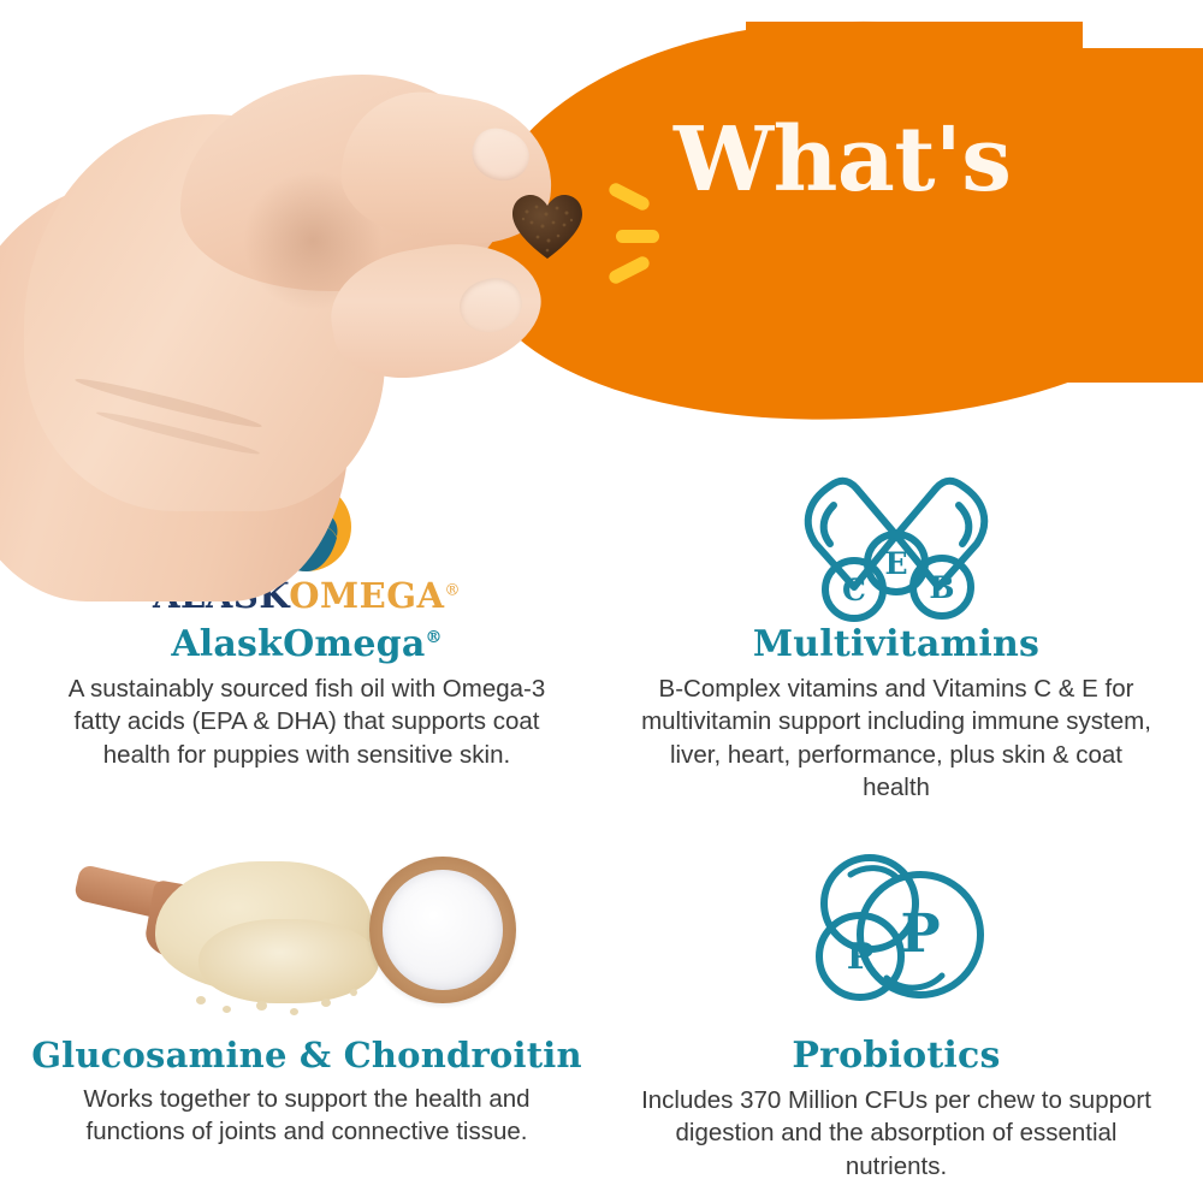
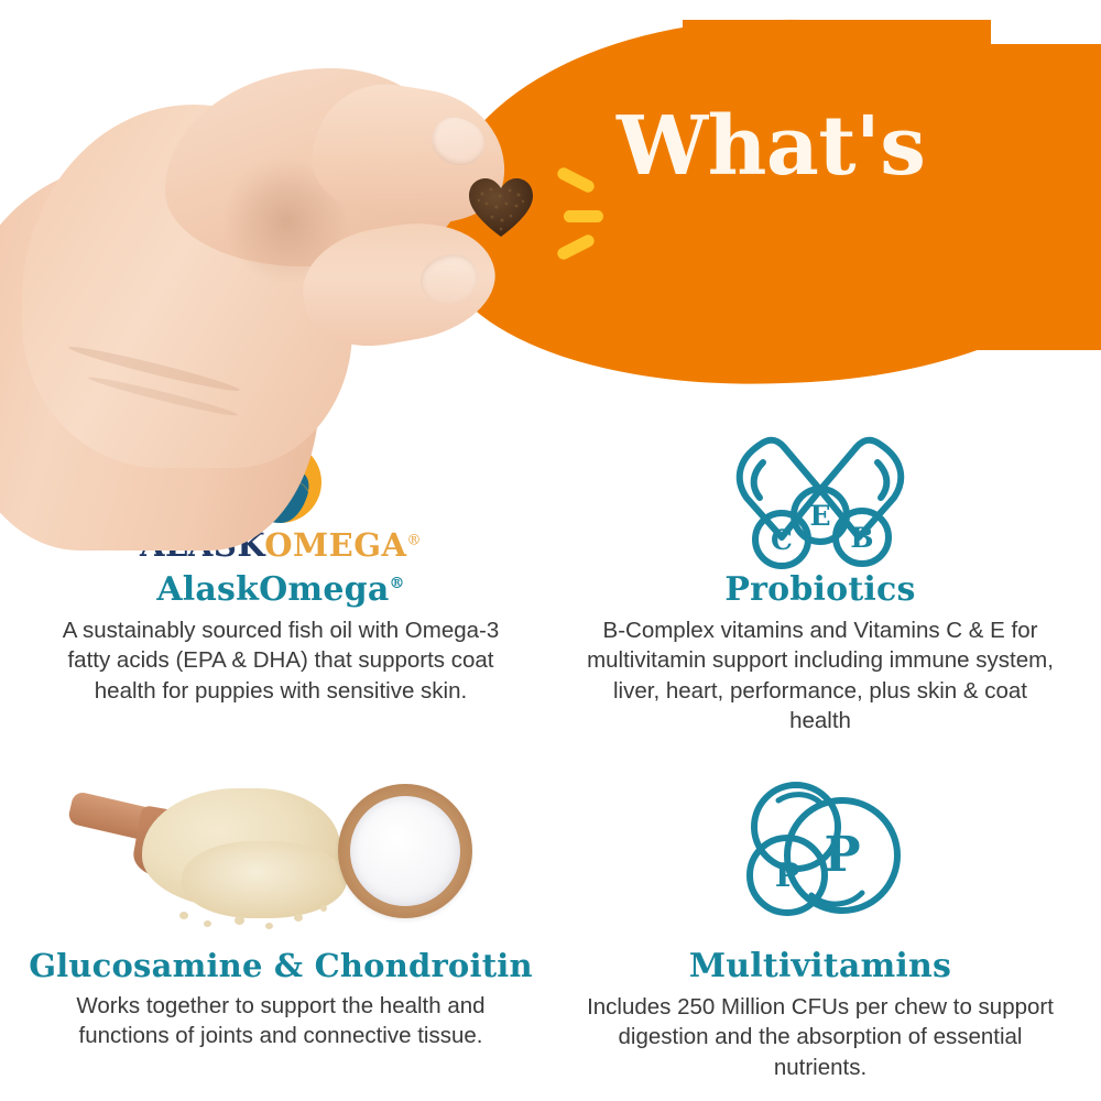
  What's
  AlaskOmega®
  A sustainably sourced fish oil with Omega-3 fatty acids (EPA & DHA) that supports coat health for puppies with sensitive skin.
  C
  E
  B
- Multivitamins
+ Probiotics
  B-Complex vitamins and Vitamins C & E for multivitamin support including immune system, liver, heart, performance, plus skin & coat health
  Glucosamine & Chondroitin
  Works together to support the health and functions of joints and connective tissue.
  P
  P
- Probiotics
+ Multivitamins
- Includes 370 Million CFUs per chew to support digestion and the absorption of essential nutrients.
+ Includes 250 Million CFUs per chew to support digestion and the absorption of essential nutrients.
